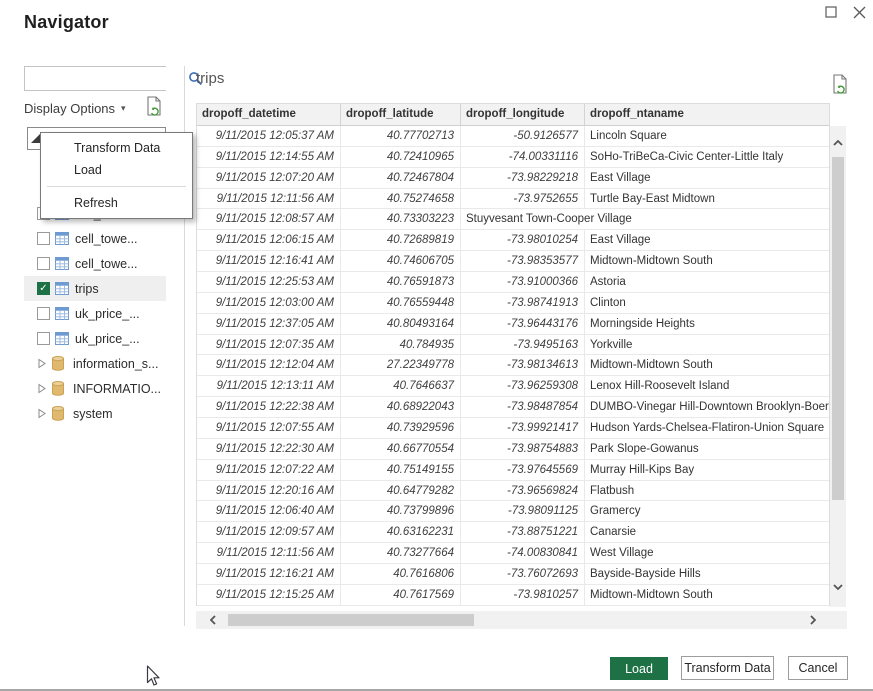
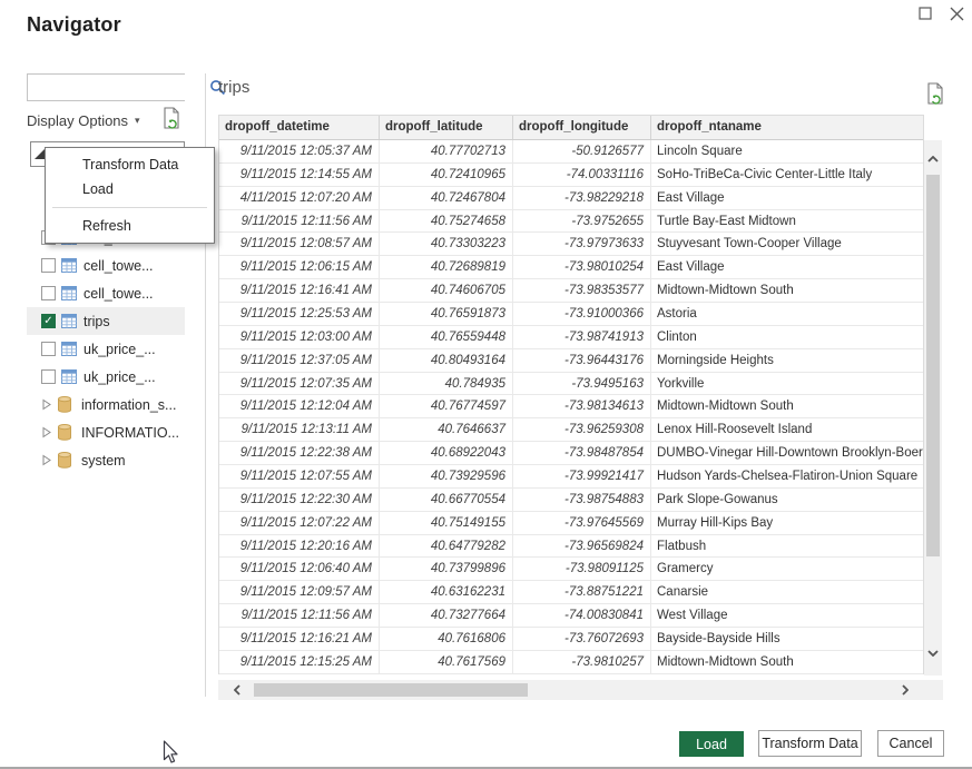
  Navigator
  Display Options
  ▾
  cell_towe...
  cell_towe...
  ✓
  trips
  uk_price_...
  uk_price_...
  information_s...
  INFORMATIO...
  system
  Transform Data
  Load
  Refresh
  trips
  dropoff_datetime
  dropoff_latitude
  dropoff_longitude
  dropoff_ntaname
  9/11/2015 12:05:37 AM
  40.77702713
  -50.9126577
  Lincoln Square
  9/11/2015 12:14:55 AM
  40.72410965
  -74.00331116
  SoHo-TriBeCa-Civic Center-Little Italy
- 9/11/2015 12:07:20 AM
+ 4/11/2015 12:07:20 AM
  40.72467804
  -73.98229218
  East Village
  9/11/2015 12:11:56 AM
  40.75274658
  -73.9752655
  Turtle Bay-East Midtown
  9/11/2015 12:08:57 AM
  40.73303223
+ -73.97973633
  Stuyvesant Town-Cooper Village
  9/11/2015 12:06:15 AM
  40.72689819
  -73.98010254
  East Village
  9/11/2015 12:16:41 AM
  40.74606705
  -73.98353577
  Midtown-Midtown South
  9/11/2015 12:25:53 AM
  40.76591873
  -73.91000366
  Astoria
  9/11/2015 12:03:00 AM
  40.76559448
  -73.98741913
  Clinton
  9/11/2015 12:37:05 AM
  40.80493164
  -73.96443176
  Morningside Heights
  9/11/2015 12:07:35 AM
  40.784935
  -73.9495163
  Yorkville
  9/11/2015 12:12:04 AM
- 27.22349778
+ 40.76774597
  -73.98134613
  Midtown-Midtown South
  9/11/2015 12:13:11 AM
  40.7646637
  -73.96259308
  Lenox Hill-Roosevelt Island
  9/11/2015 12:22:38 AM
  40.68922043
  -73.98487854
  DUMBO-Vinegar Hill-Downtown Brooklyn-Boer
  9/11/2015 12:07:55 AM
  40.73929596
  -73.99921417
  Hudson Yards-Chelsea-Flatiron-Union Square
  9/11/2015 12:22:30 AM
  40.66770554
  -73.98754883
  Park Slope-Gowanus
  9/11/2015 12:07:22 AM
  40.75149155
  -73.97645569
  Murray Hill-Kips Bay
  9/11/2015 12:20:16 AM
  40.64779282
  -73.96569824
  Flatbush
  9/11/2015 12:06:40 AM
  40.73799896
  -73.98091125
  Gramercy
  9/11/2015 12:09:57 AM
  40.63162231
  -73.88751221
  Canarsie
  9/11/2015 12:11:56 AM
  40.73277664
  -74.00830841
  West Village
  9/11/2015 12:16:21 AM
  40.7616806
  -73.76072693
  Bayside-Bayside Hills
  9/11/2015 12:15:25 AM
  40.7617569
  -73.9810257
  Midtown-Midtown South
  Load
  Transform Data
  Cancel
